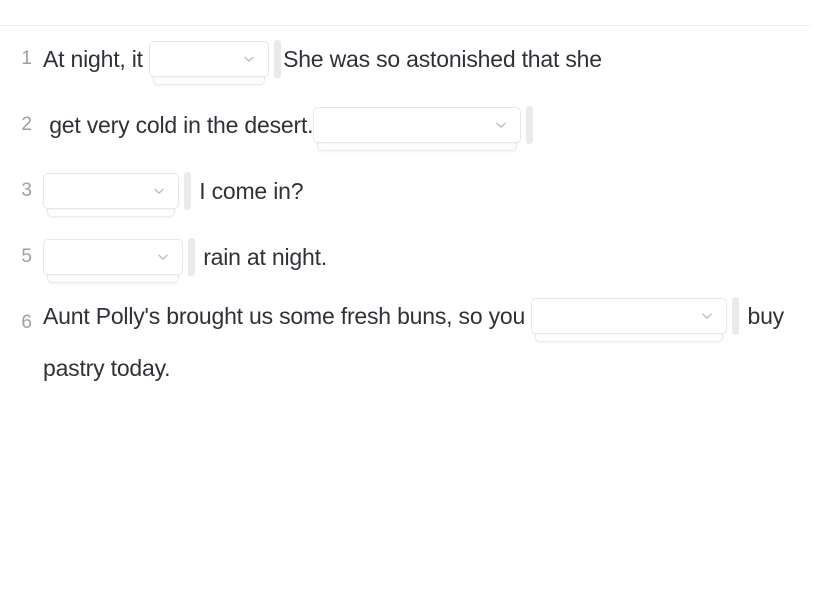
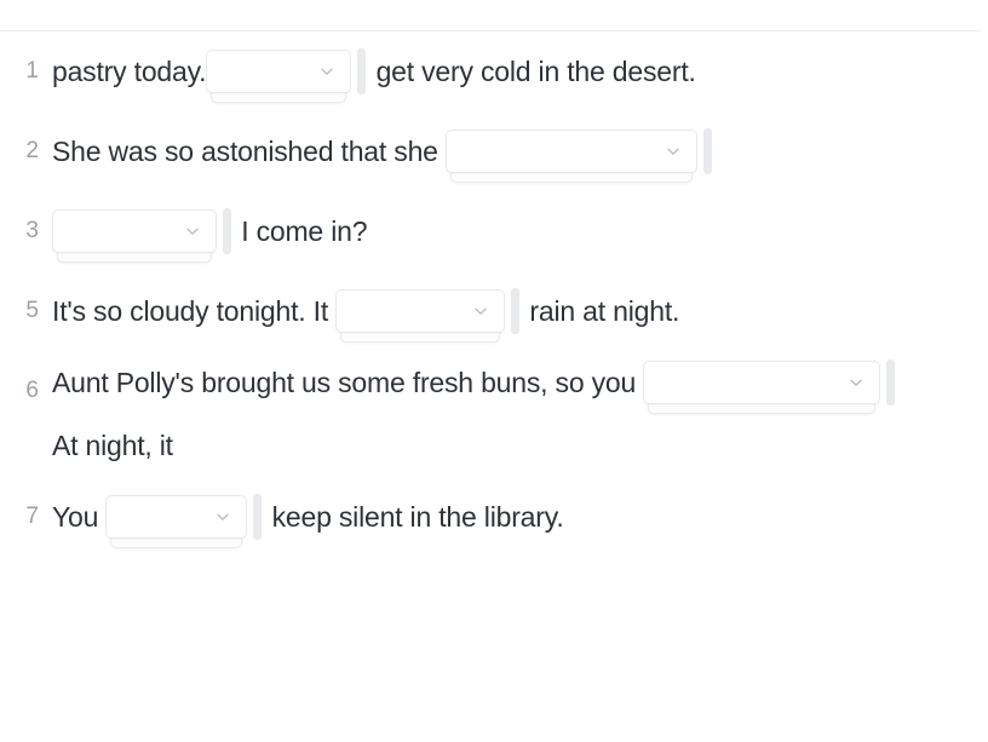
  1
- At night, it
+ pastry today.
- She was so astonished that she
+ get very cold in the desert.
  2
- get very cold in the desert.
+ She was so astonished that she
  3
  I come in?
  5
+ It's so cloudy tonight. It
  rain at night.
  6
  Aunt Polly's brought us some fresh buns, so you
- buy
- pastry today.
+ At night, it
+ 7
+ You
+ keep silent in the library.
